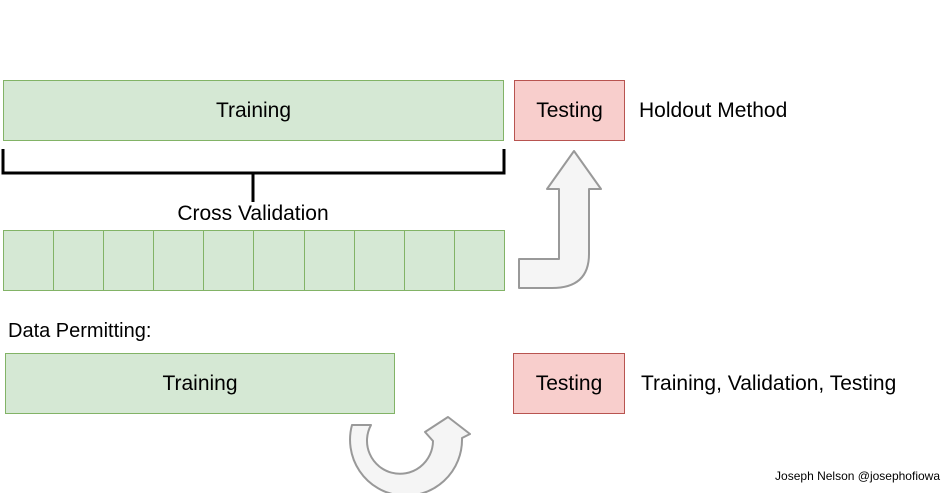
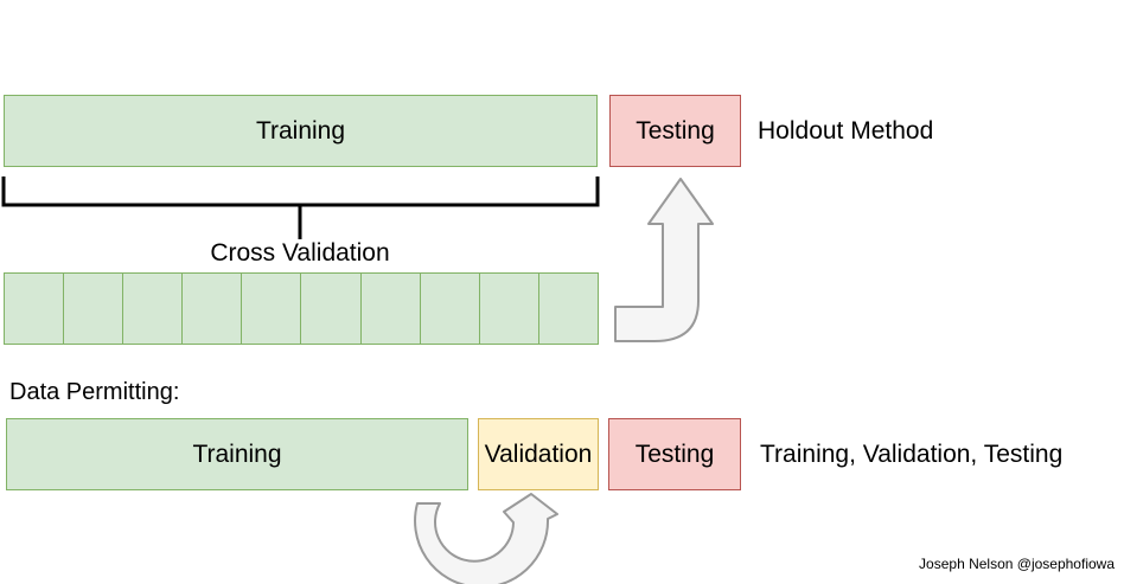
  Training
  Testing
  Holdout Method
  Cross Validation
  Data Permitting:
  Training
+ Validation
  Testing
  Training, Validation, Testing
  Joseph Nelson @josephofiowa
